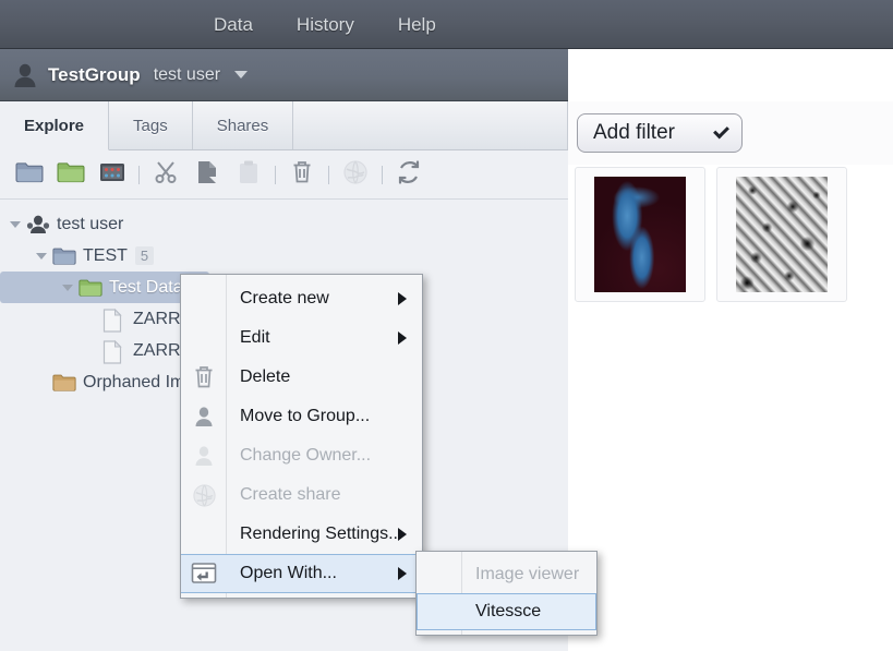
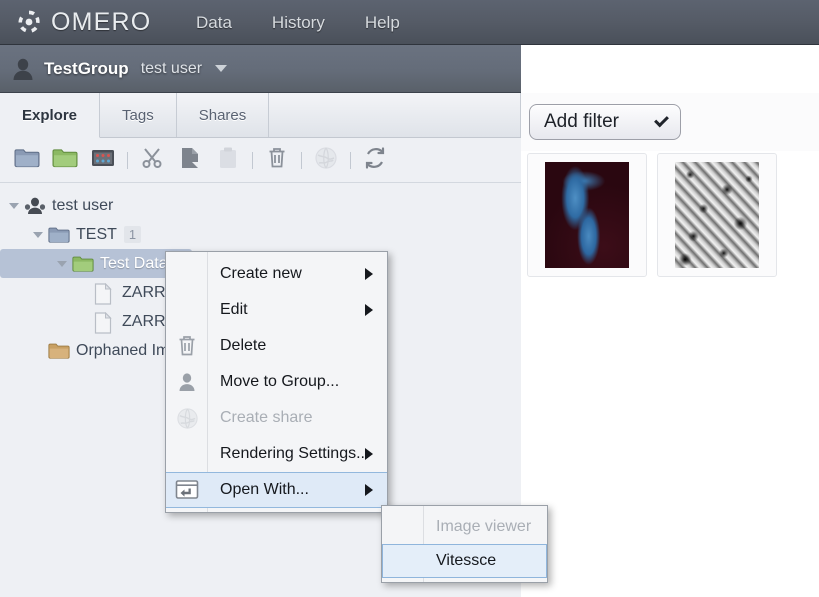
+ OMERO
  Data
  History
  Help
  TestGroup
  test user
  Explore
  Tags
  Shares
  test user
  TEST
- 5
+ 1
  Test Data
  Orphaned Im
  Add filter
  Create new
  Edit
  Delete
  Move to Group...
- Change Owner...
  Create share
  Rendering Settings...
  Open With...
  Image viewer
  Vitessce
